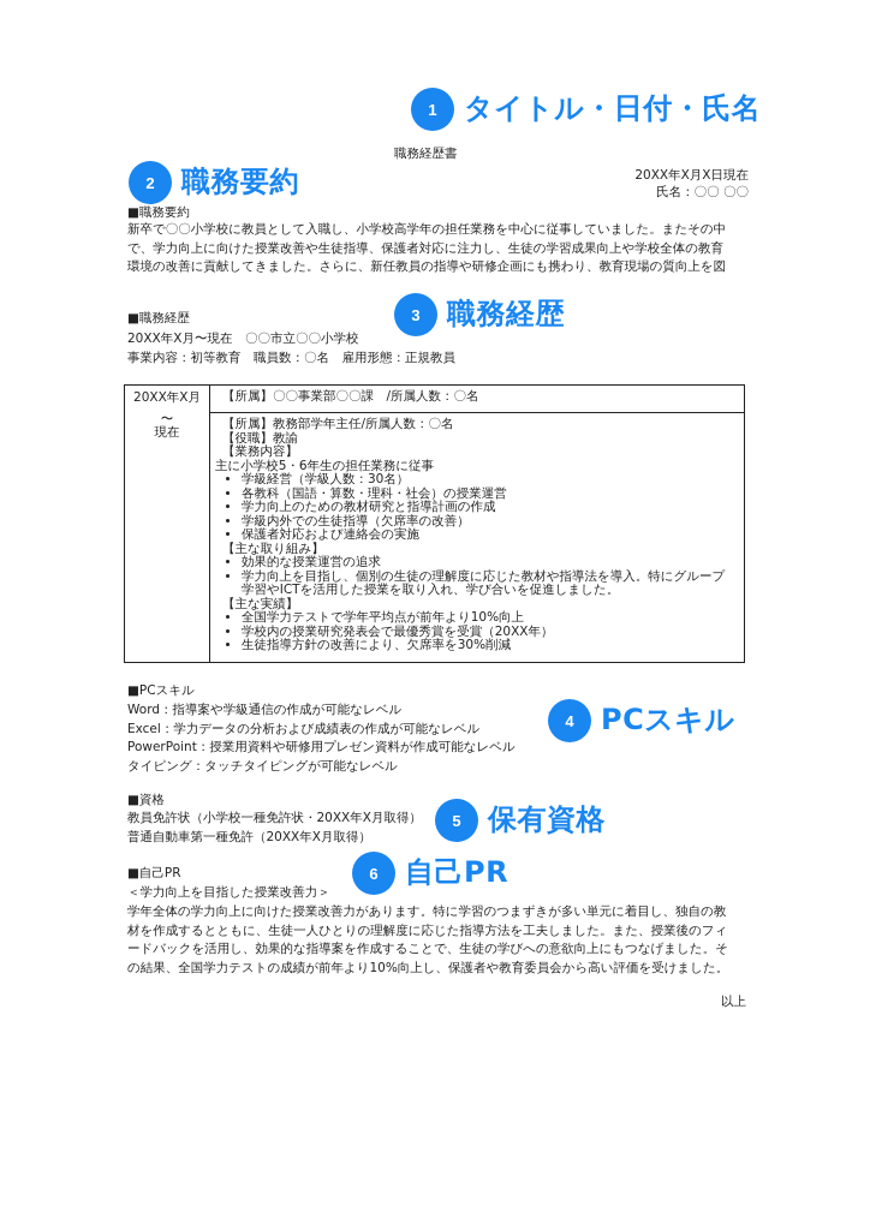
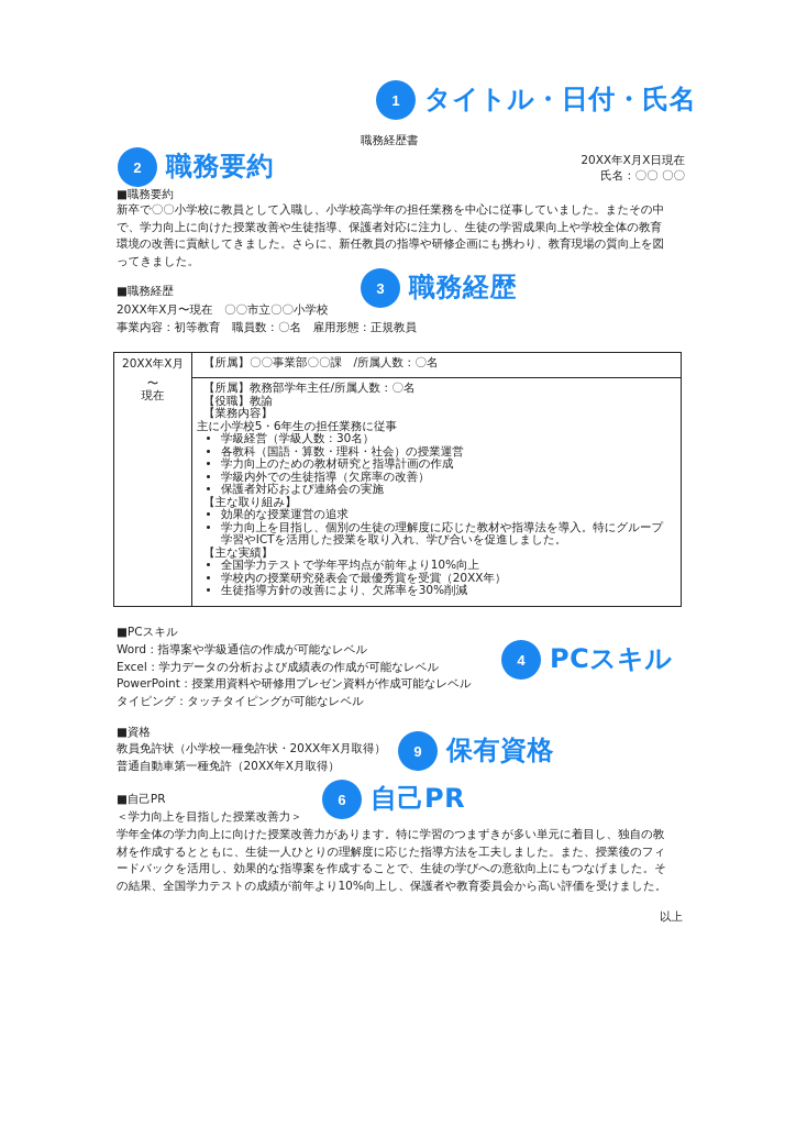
  1
  タイトル・日付・氏名
  2
  職務要約
  3
  職務経歴
  4
  PCスキル
- 5
+ 9
  保有資格
  6
  自己PR
  職務経歴書
  20XX年X月X日現在
  氏名：〇〇 〇〇
  ■職務要約
  新卒で〇〇小学校に教員として入職し、小学校高学年の担任業務を中心に従事していました。またその中
  で、学力向上に向けた授業改善や生徒指導、保護者対応に注力し、生徒の学習成果向上や学校全体の教育
  環境の改善に貢献してきました。さらに、新任教員の指導や研修企画にも携わり、教育現場の質向上を図
+ ってきました。
  ■職務経歴
  20XX年X月〜現在 〇〇市立〇〇小学校
  事業内容：初等教育 職員数：〇名 雇用形態：正規教員
  20XX年X月 〜 現在	【所属】〇〇事業部〇〇課 /所属人数：〇名
  【所属】教務部学年主任/所属人数：〇名 【役職】教諭 【業務内容】 主に小学校5・6年生の担任業務に従事 学級経営（学級人数：30名） 各教科（国語・算数・理科・社会）の授業運営 学力向上のための教材研究と指導計画の作成 学級内外での生徒指導（欠席率の改善） 保護者対応および連絡会の実施 【主な取り組み】 効果的な授業運営の追求 学力向上を目指し、個別の生徒の理解度に応じた教材や指導法を導入。特にグループ学習やICTを活用した授業を取り入れ、学び合いを促進しました。 【主な実績】 全国学力テストで学年平均点が前年より10%向上 学校内の授業研究発表会で最優秀賞を受賞（20XX年） 生徒指導方針の改善により、欠席率を30%削減
  ■PCスキル
  Word：指導案や学級通信の作成が可能なレベル
  Excel：学力データの分析および成績表の作成が可能なレベル
  PowerPoint：授業用資料や研修用プレゼン資料が作成可能なレベル
  タイピング：タッチタイピングが可能なレベル
  ■資格
  教員免許状（小学校一種免許状・20XX年X月取得）
  普通自動車第一種免許（20XX年X月取得）
  ■自己PR
  ＜学力向上を目指した授業改善力＞
  学年全体の学力向上に向けた授業改善力があります。特に学習のつまずきが多い単元に着目し、独自の教
  材を作成するとともに、生徒一人ひとりの理解度に応じた指導方法を工夫しました。また、授業後のフィ
  ードバックを活用し、効果的な指導案を作成することで、生徒の学びへの意欲向上にもつなげました。そ
  の結果、全国学力テストの成績が前年より10%向上し、保護者や教育委員会から高い評価を受けました。
  以上
